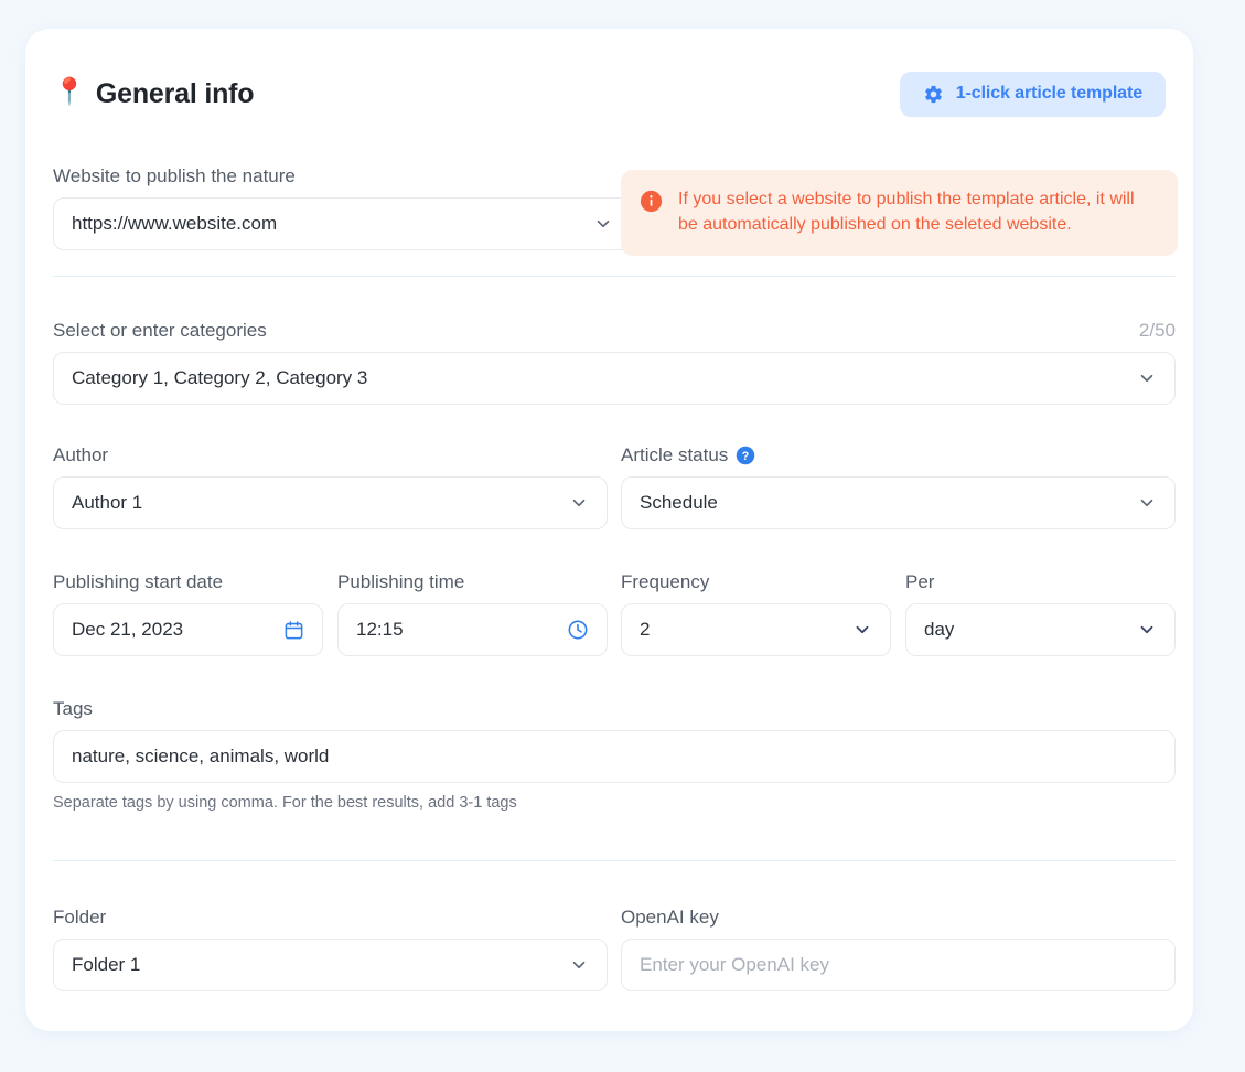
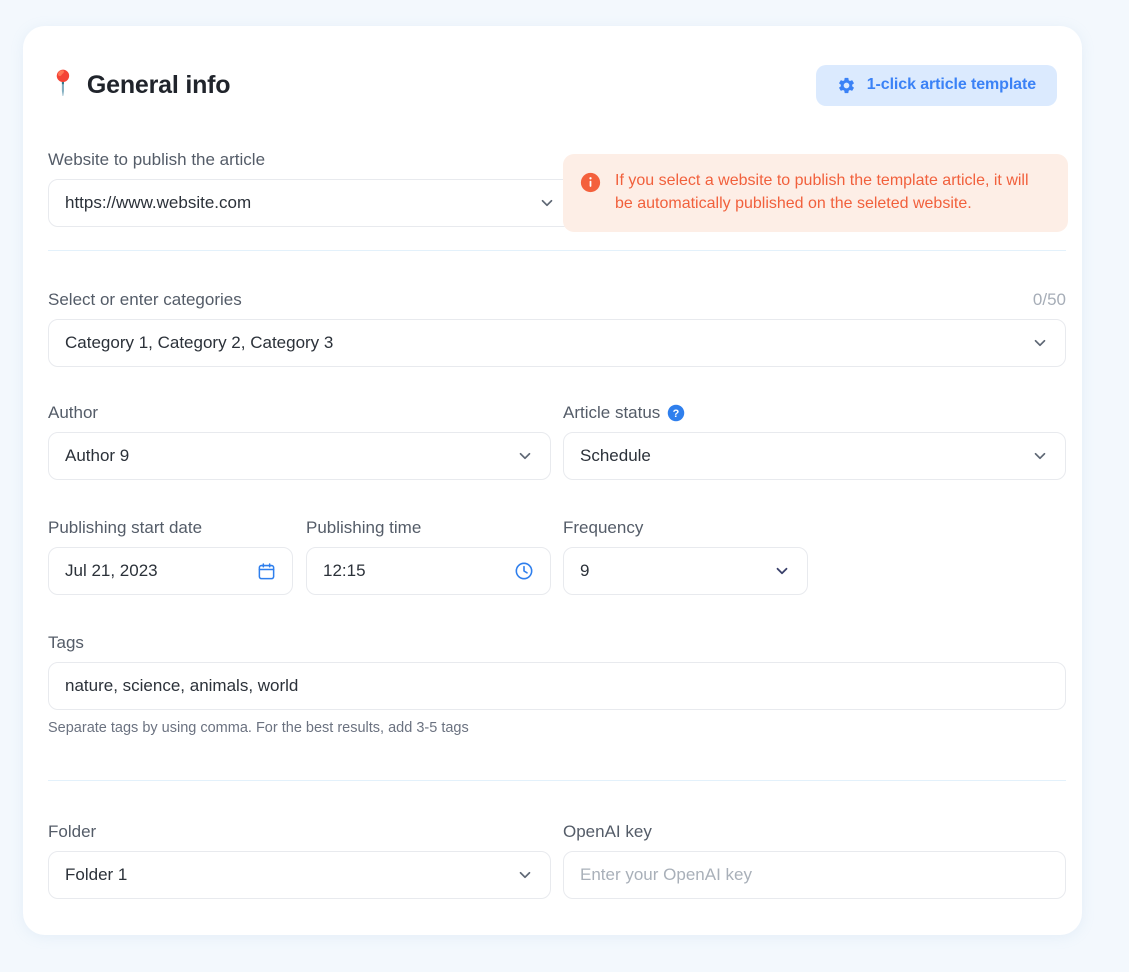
  📍
  General info
  1-click article template
- Website to publish the nature
+ Website to publish the article
  https://www.website.com
  If you select a website to publish the template article, it will be automatically published on the seleted website.
  Select or enter categories
- 2/50
+ 0/50
  Category 1, Category 2, Category 3
  Author
- Author 1
+ Author 9
  Article status
  ?
  Schedule
  Publishing start date
- Dec 21, 2023
+ Jul 21, 2023
  Publishing time
  12:15
  Frequency
- 2
+ 9
- Per
- day
  Tags
  nature, science, animals, world
- Separate tags by using comma. For the best results, add 3-1 tags
+ Separate tags by using comma. For the best results, add 3-5 tags
  Folder
  Folder 1
  OpenAI key
  Enter your OpenAI key
